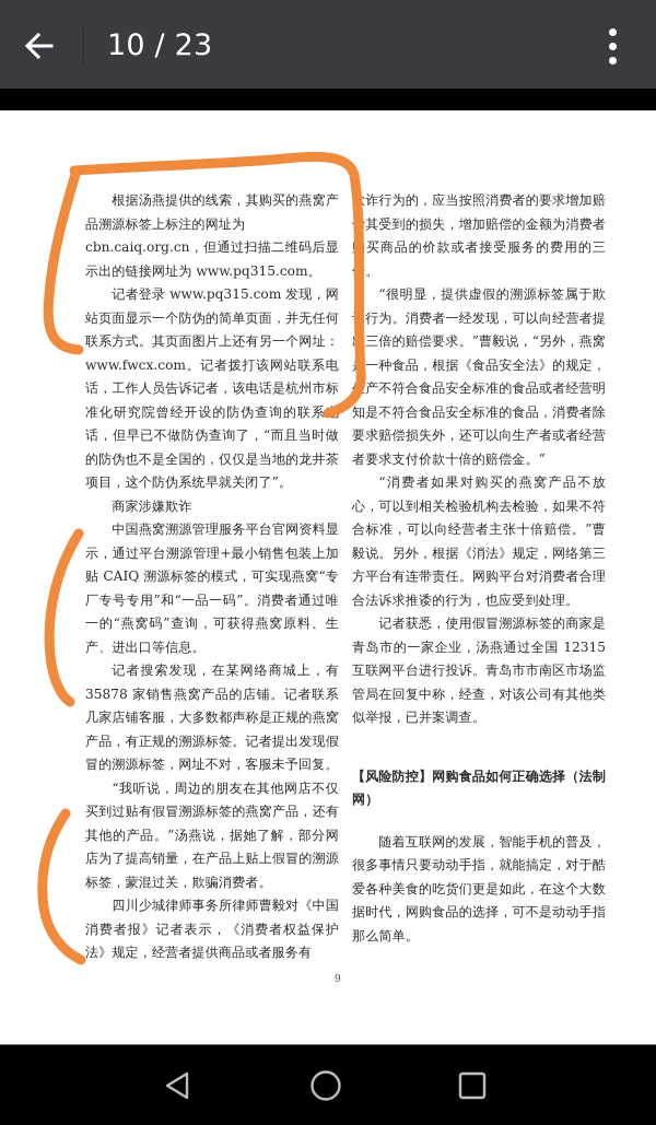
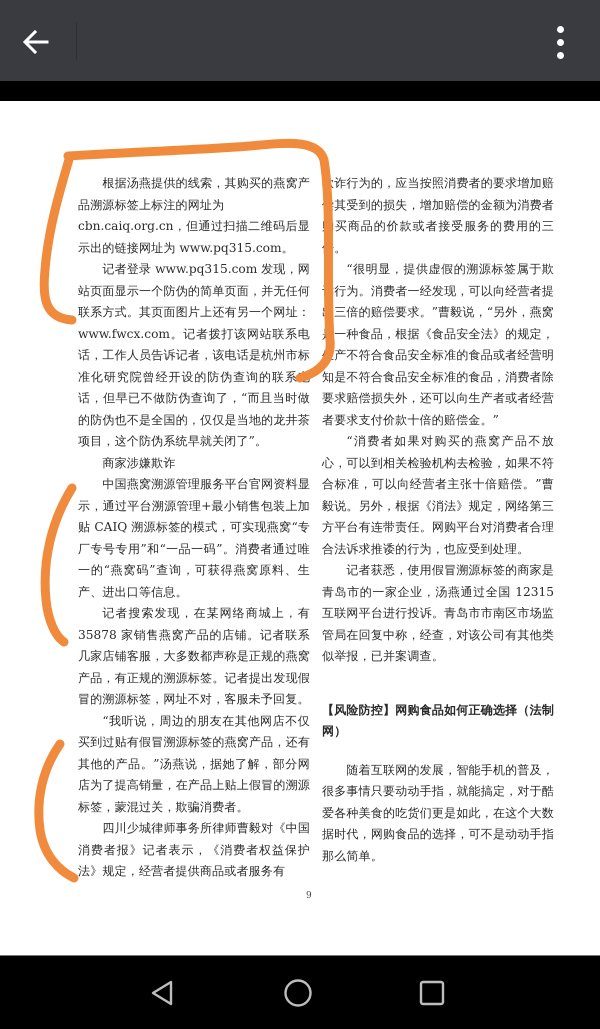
- 10 / 23
  根据汤燕提供的线索，其购买的燕窝产品溯源标签上标注的网址为
  cbn.caiq.org.cn，但通过扫描二维码后显示出的链接网址为 www.pq315.com。
  记者登录 www.pq315.com 发现，网站页面显示一个防伪的简单页面，并无任何联系方式。其页面图片上还有另一个网址：www.fwcx.com。记者拨打该网站联系电话，工作人员告诉记者，该电话是杭州市标准化研究院曾经开设的防伪查询的联系话，但早已不做防伪查询了，“而且当时做的防伪也不是全国的，仅仅是当地的龙井茶项目，这个防伪系统早就关闭了”。
  商家涉嫌欺诈
  中国燕窝溯源管理服务平台官网资料显示，通过平台溯源管理+最小销售包装上加贴 CAIQ 溯源标签的模式，可实现燕窝“专厂专号专用”和“一品一码”。消费者通过唯一的“燕窝码”查询，可获得燕窝原料、生产、进出口等信息。
  记者搜索发现，在某网络商城上，有 35878 家销售燕窝产品的店铺。记者联系几家店铺客服，大多数都声称是正规的燕窝产品，有正规的溯源标签。记者提出发现假冒的溯源标签，网址不对，客服未予回复。
  “我听说，周边的朋友在其他网店不仅买到过贴有假冒溯源标签的燕窝产品，还有其他的产品。”汤燕说，据她了解，部分网店为了提高销量，在产品上贴上假冒的溯源标签，蒙混过关，欺骗消费者。
  四川少城律师事务所律师曹毅对《中国消费者报》记者表示，《消费者权益保护法》规定，经营者提供商品或者服务有
  诈行为的，应当按照消费者的要求增加赔其受到的损失，增加赔偿的金额为消费者买商品的价款或者接受服务的费用的三。
  “很明显，提供虚假的溯源标签属于欺行为。消费者一经发现，可以向经营者提三倍的赔偿要求。”曹毅说，“另外，燕窝一种食品，根据《食品安全法》的规定，产不符合食品安全标准的食品或者经营明知是不符合食品安全标准的食品，消费者除要求赔偿损失外，还可以向生产者或者经营者要求支付价款十倍的赔偿金。”
  “消费者如果对购买的燕窝产品不放心，可以到相关检验机构去检验，如果不符合标准，可以向经营者主张十倍赔偿。”曹毅说。另外，根据《消法》规定，网络第三方平台有连带责任。网购平台对消费者合理合法诉求推诿的行为，也应受到处理。
  记者获悉，使用假冒溯源标签的商家是青岛市的一家企业，汤燕通过全国 12315 互联网平台进行投诉。青岛市市南区市场监管局在回复中称，经查，对该公司有其他类似举报，已并案调查。
  【风险防控】网购食品如何正确选择（法制网）
  随着互联网的发展，智能手机的普及，很多事情只要动动手指，就能搞定，对于酷爱各种美食的吃货们更是如此，在这个大数据时代，网购食品的选择，可不是动动手指那么简单。
  9
